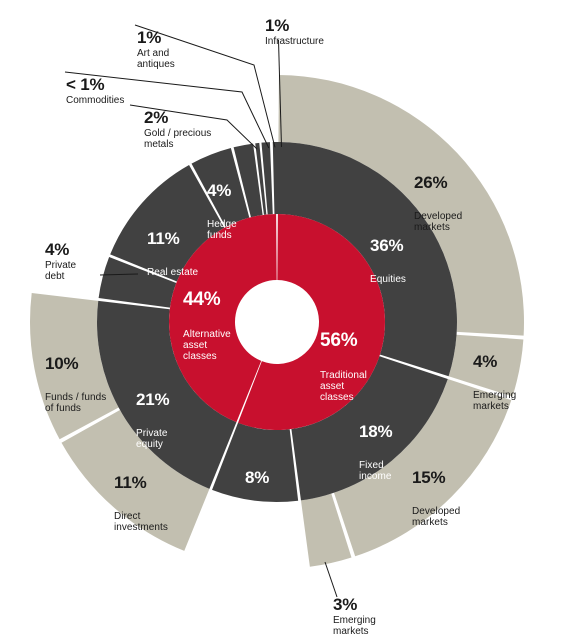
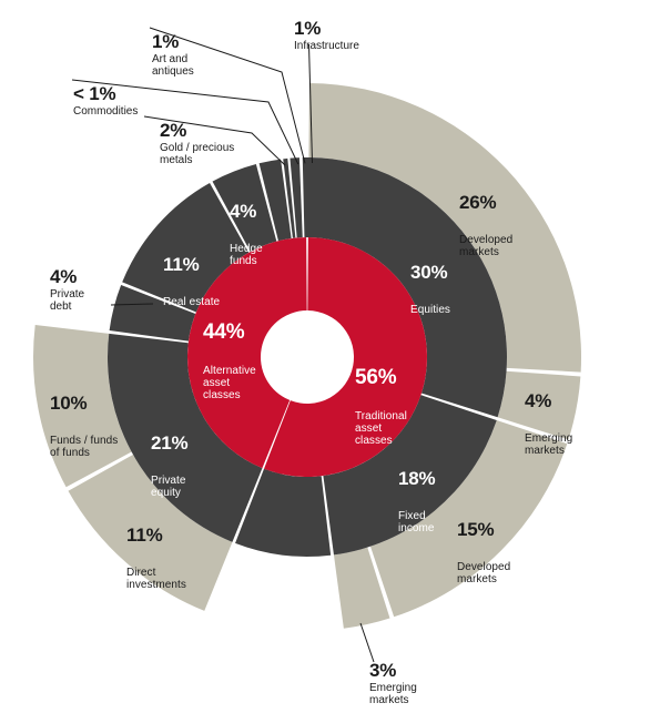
  56%
  Traditional
  asset
  classes
  44%
  Alternative
  asset
  classes
- 36%
+ 30%
  Equities
  18%
  Fixed
  income
- 8%
  21%
  Private
  equity
  11%
  Real estate
  4%
  Hedge
  funds
  26%
  Developed
  markets
  4%
  Emerging
  markets
  15%
  Developed
  markets
  11%
  Direct
  investments
  10%
  Funds / funds
  of funds
  1%
  Infrastructure
  1%
  Art and
  antiques
  < 1%
  Commodities
  2%
  Gold / precious
  metals
  4%
  Private
  debt
  3%
  Emerging
  markets
